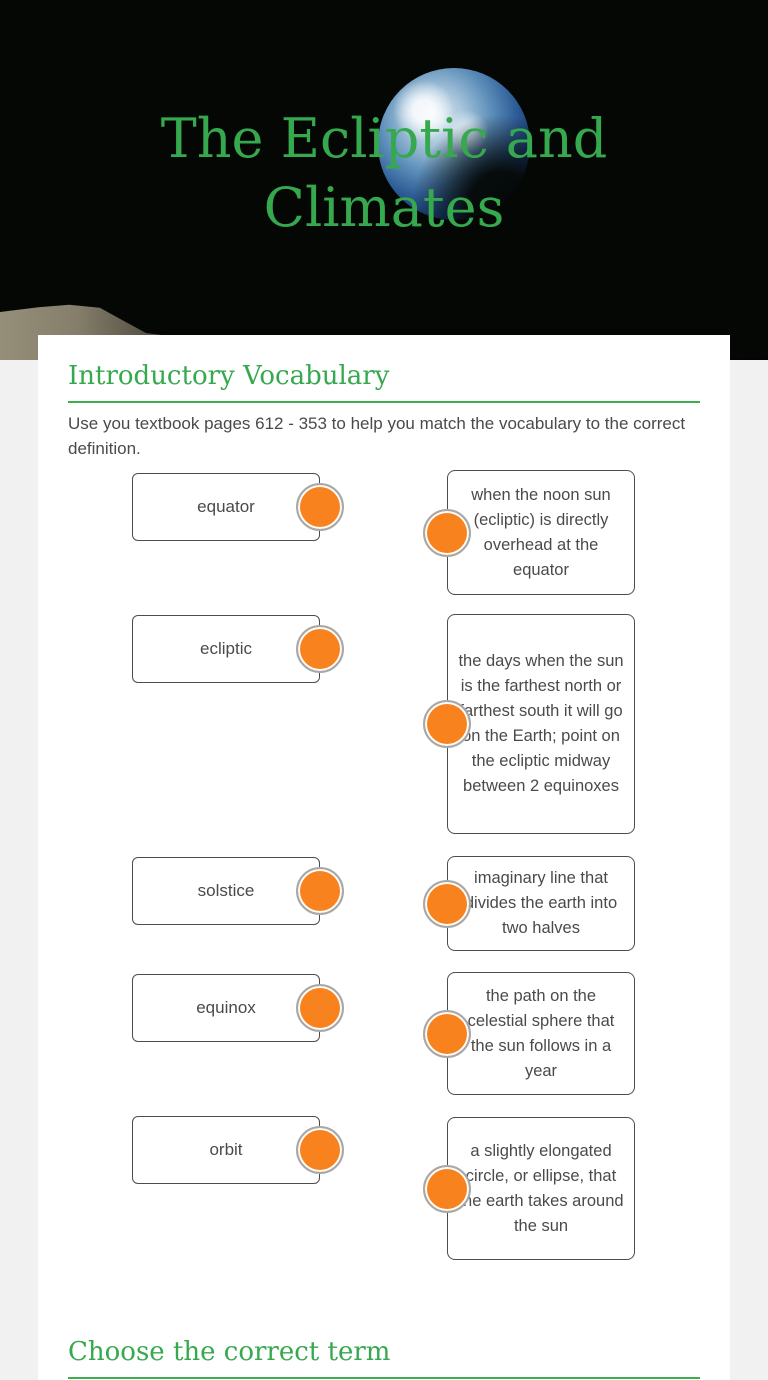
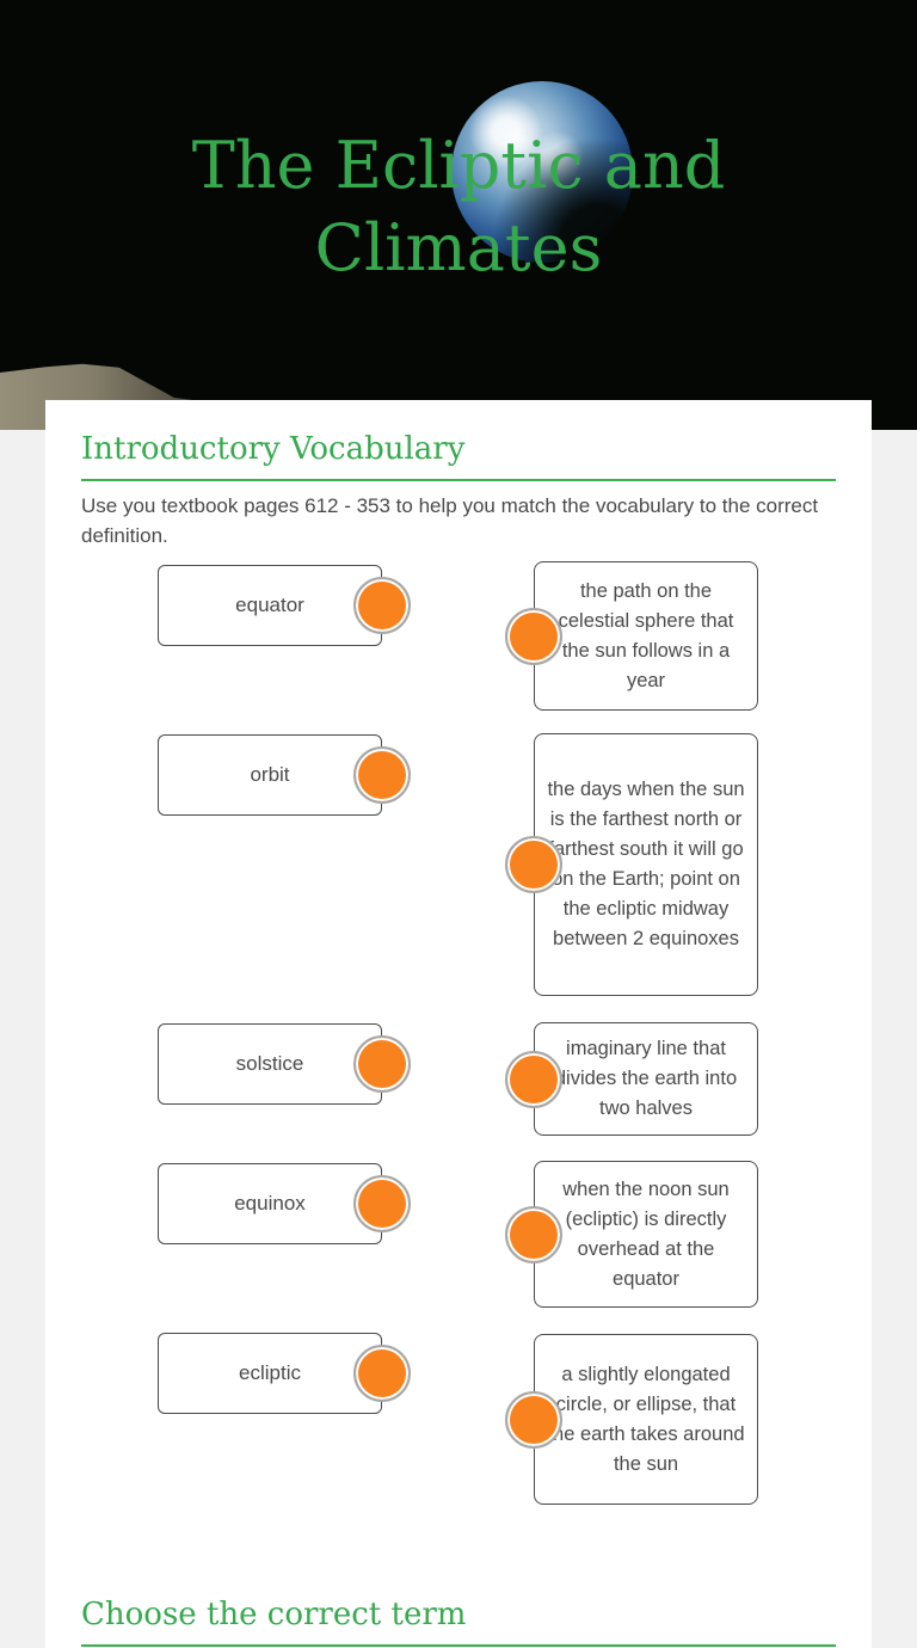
  The Ecliptic and Climates
  Introductory Vocabulary
  Use you textbook pages 612 - 353 to help you match the vocabulary to the correct definition.
  equator
- when the noon sun (ecliptic) is directly overhead at the equator
+ the path on the celestial sphere that the sun follows in a year
- ecliptic
+ orbit
  the days when the sun is the farthest north or arthest south it will go n the Earth; point on the ecliptic midway between 2 equinoxes
  solstice
  imaginary line that ivides the earth into two halves
  equinox
- the path on the celestial sphere that the sun follows in a year
+ when the noon sun (ecliptic) is directly overhead at the equator
- orbit
+ ecliptic
  a slightly elongated circle, or ellipse, that e earth takes around the sun
  Choose the correct term
